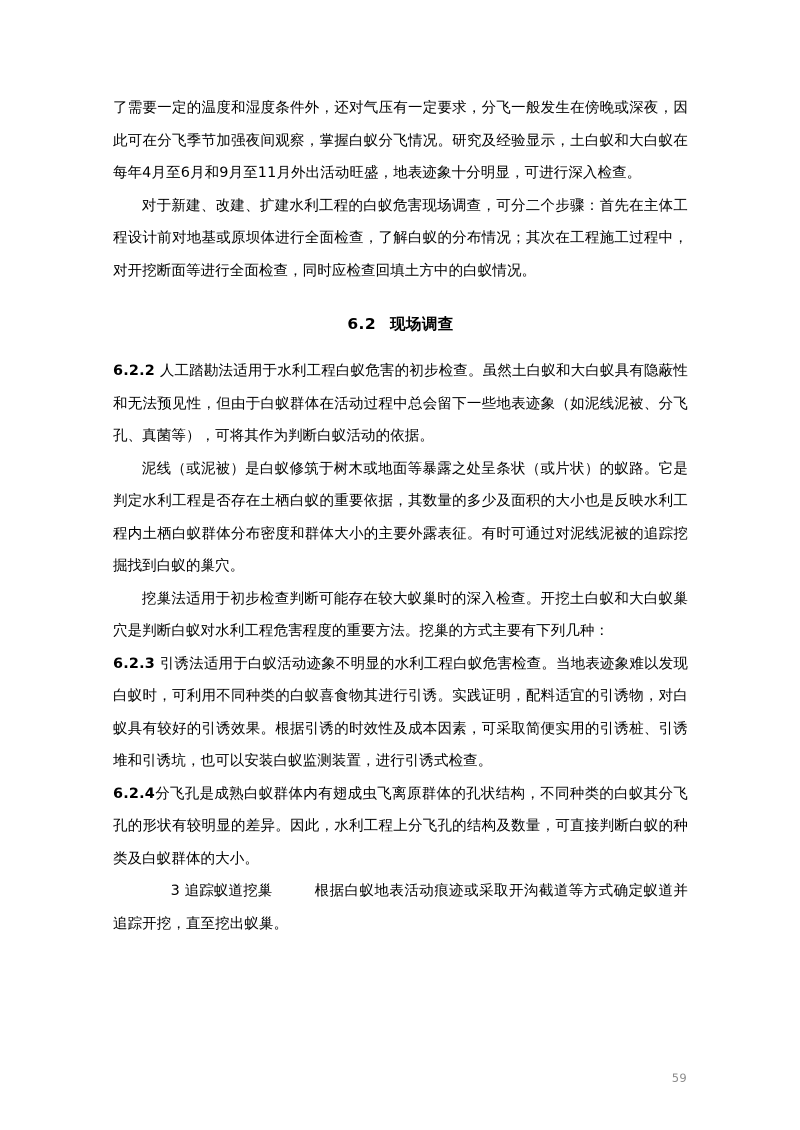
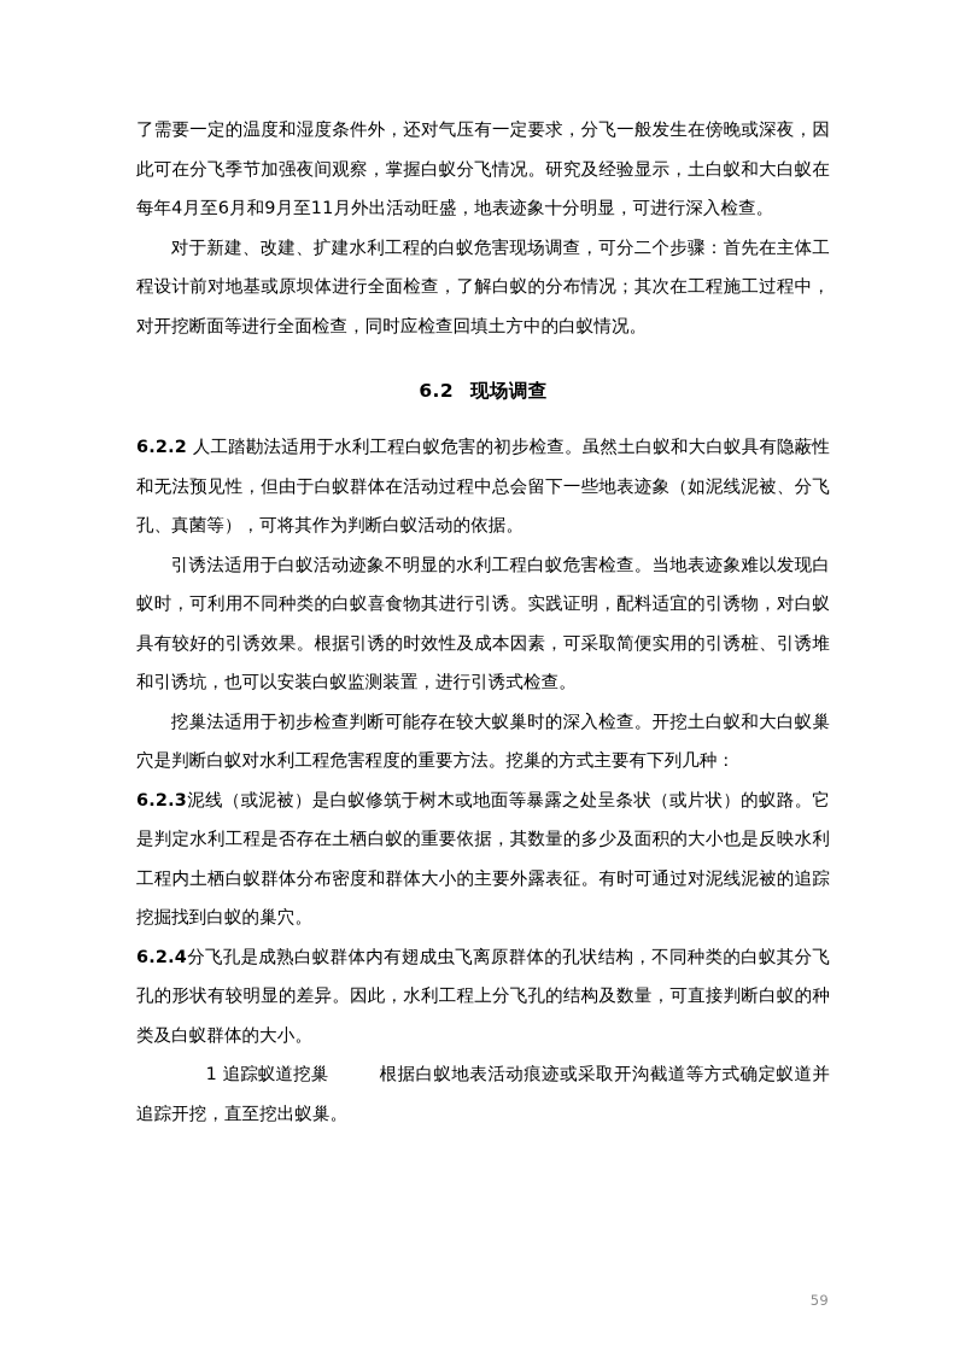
  了需要一定的温度和湿度条件外，还对气压有一定要求，分飞一般发生在傍晚或深夜，因此可在分飞季节加强夜间观察，掌握白蚁分飞情况。研究及经验显示，土白蚁和大白蚁在每年4月至6月和9月至11月外出活动旺盛，地表迹象十分明显，可进行深入检查。
  对于新建、改建、扩建水利工程的白蚁危害现场调查，可分二个步骤：首先在主体工程设计前对地基或原坝体进行全面检查，了解白蚁的分布情况；其次在工程施工过程中，对开挖断面等进行全面检查，同时应检查回填土方中的白蚁情况。
  6.2 现场调查
  6.2.2 人工踏勘法适用于水利工程白蚁危害的初步检查。虽然土白蚁和大白蚁具有隐蔽性和无法预见性，但由于白蚁群体在活动过程中总会留下一些地表迹象（如泥线泥被、分飞孔、真菌等），可将其作为判断白蚁活动的依据。
- 泥线（或泥被）是白蚁修筑于树木或地面等暴露之处呈条状（或片状）的蚁路。它是判定水利工程是否存在土栖白蚁的重要依据，其数量的多少及面积的大小也是反映水利工程内土栖白蚁群体分布密度和群体大小的主要外露表征。有时可通过对泥线泥被的追踪挖掘找到白蚁的巢穴。
+ 引诱法适用于白蚁活动迹象不明显的水利工程白蚁危害检查。当地表迹象难以发现白蚁时，可利用不同种类的白蚁喜食物其进行引诱。实践证明，配料适宜的引诱物，对白蚁具有较好的引诱效果。根据引诱的时效性及成本因素，可采取简便实用的引诱桩、引诱堆和引诱坑，也可以安装白蚁监测装置，进行引诱式检查。
  挖巢法适用于初步检查判断可能存在较大蚁巢时的深入检查。开挖土白蚁和大白蚁巢穴是判断白蚁对水利工程危害程度的重要方法。挖巢的方式主要有下列几种：
- 6.2.3 引诱法适用于白蚁活动迹象不明显的水利工程白蚁危害检查。当地表迹象难以发现白蚁时，可利用不同种类的白蚁喜食物其进行引诱。实践证明，配料适宜的引诱物，对白蚁具有较好的引诱效果。根据引诱的时效性及成本因素，可采取简便实用的引诱桩、引诱堆和引诱坑，也可以安装白蚁监测装置，进行引诱式检查。
+ 6.2.3泥线（或泥被）是白蚁修筑于树木或地面等暴露之处呈条状（或片状）的蚁路。它是判定水利工程是否存在土栖白蚁的重要依据，其数量的多少及面积的大小也是反映水利工程内土栖白蚁群体分布密度和群体大小的主要外露表征。有时可通过对泥线泥被的追踪挖掘找到白蚁的巢穴。
  6.2.4分飞孔是成熟白蚁群体内有翅成虫飞离原群体的孔状结构，不同种类的白蚁其分飞孔的形状有较明显的差异。因此，水利工程上分飞孔的结构及数量，可直接判断白蚁的种类及白蚁群体的大小。
- 3 追踪蚁道挖巢 根据白蚁地表活动痕迹或采取开沟截道等方式确定蚁道并追踪开挖，直至挖出蚁巢。
+ 1 追踪蚁道挖巢 根据白蚁地表活动痕迹或采取开沟截道等方式确定蚁道并追踪开挖，直至挖出蚁巢。
  59
